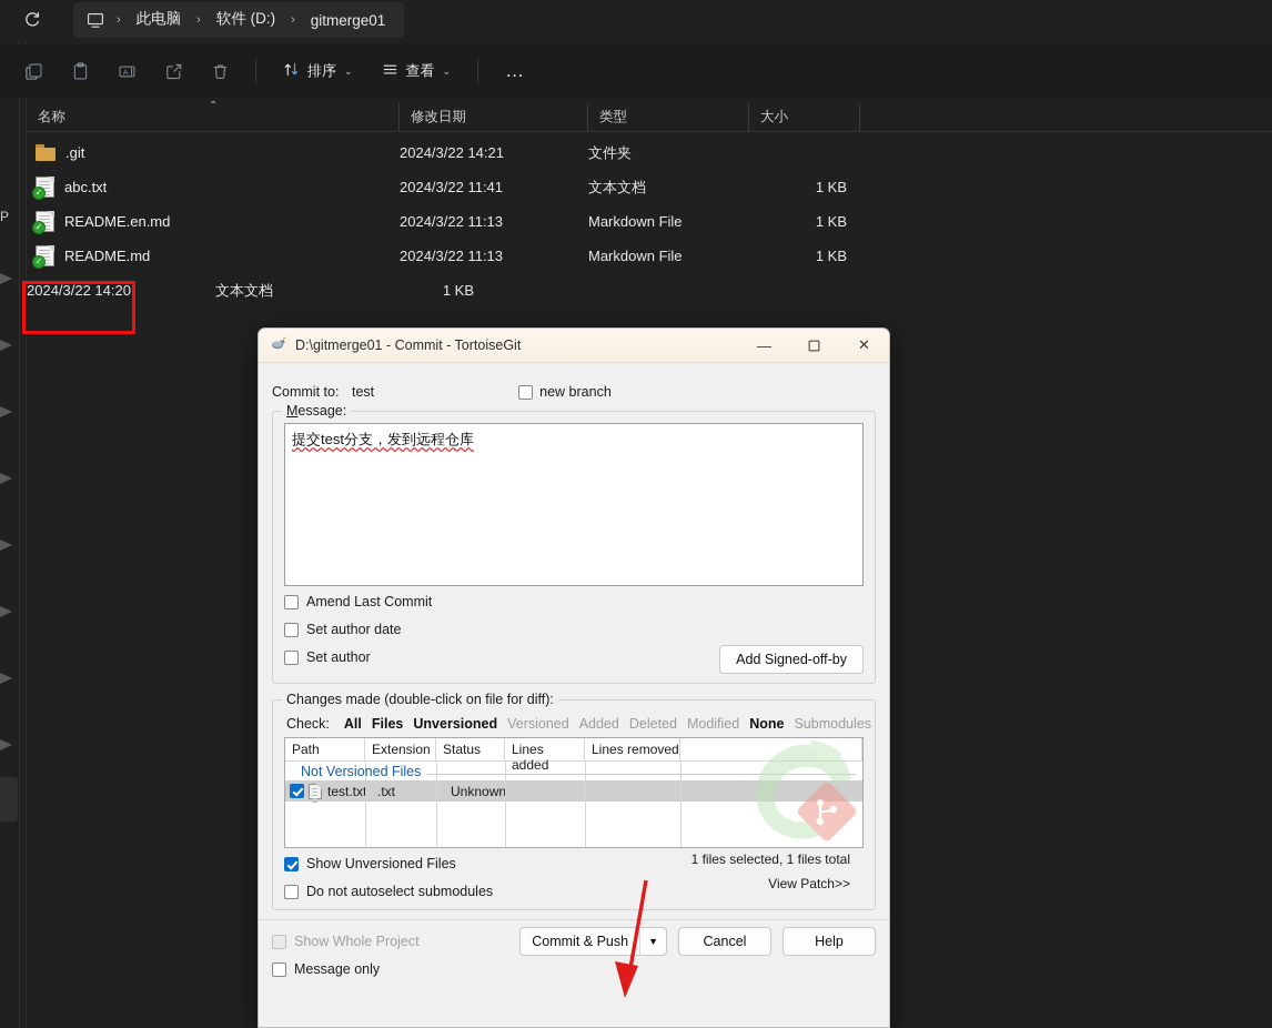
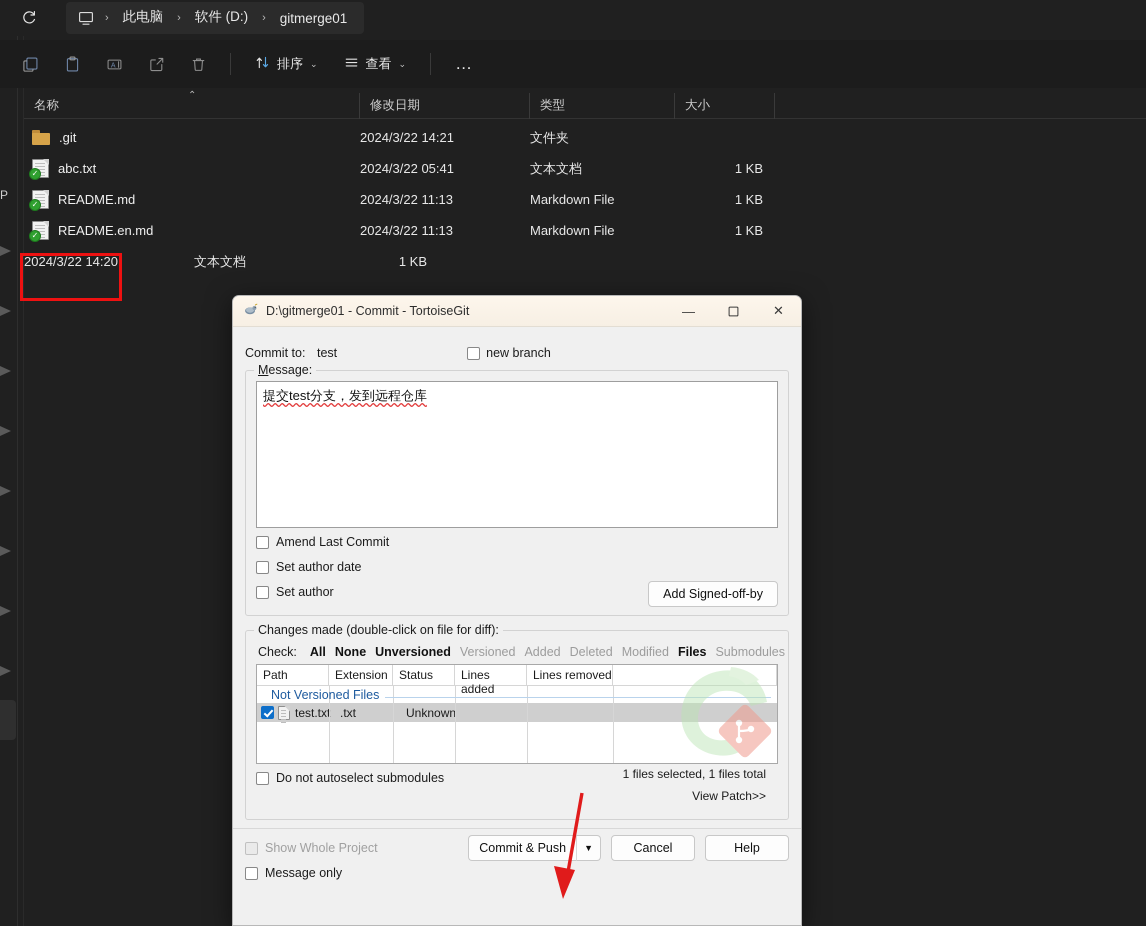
  P
  ›
  此电脑
  ›
  软件 (D:)
  ›
  gitmerge01
  排序
  ⌄
  查看
  ⌄
  …
  名称
  ⌃
  修改日期
  类型
  大小
  .git
  2024/3/22 14:21
  文件夹
  ✓
  abc.txt
- 2024/3/22 11:41
+ 2024/3/22 05:41
  文本文档
  1 KB
  ✓
- README.en.md
+ README.md
  2024/3/22 11:13
  Markdown File
  1 KB
  ✓
- README.md
+ README.en.md
  2024/3/22 11:13
  Markdown File
  1 KB
  2024/3/22 14:20
  文本文档
  1 KB
  D:\gitmerge01 - Commit - TortoiseGit
  —
  ✕
  Commit to:
  test
  new branch
  Message:
  提交test分支，发到远程仓库
  Amend Last Commit
  Set author date
  Set author
  Add Signed-off-by
  Changes made (double-click on file for diff):
  Check:
  All
- Files
+ None
  Unversioned
  Versioned
  Added
  Deleted
  Modified
- None
+ Files
  Submodules
  Path
  Extension
  Status
  Lines removed
  Not Versioned Files
  test.tx
  .txt
  Unknown
- Show Unversioned Files
  Do not autoselect submodules
  1 files selected, 1 files total
  View Patch>>
  Show Whole Project
  Message only
  Commit & Push
  ▼
  Cancel
  Help
